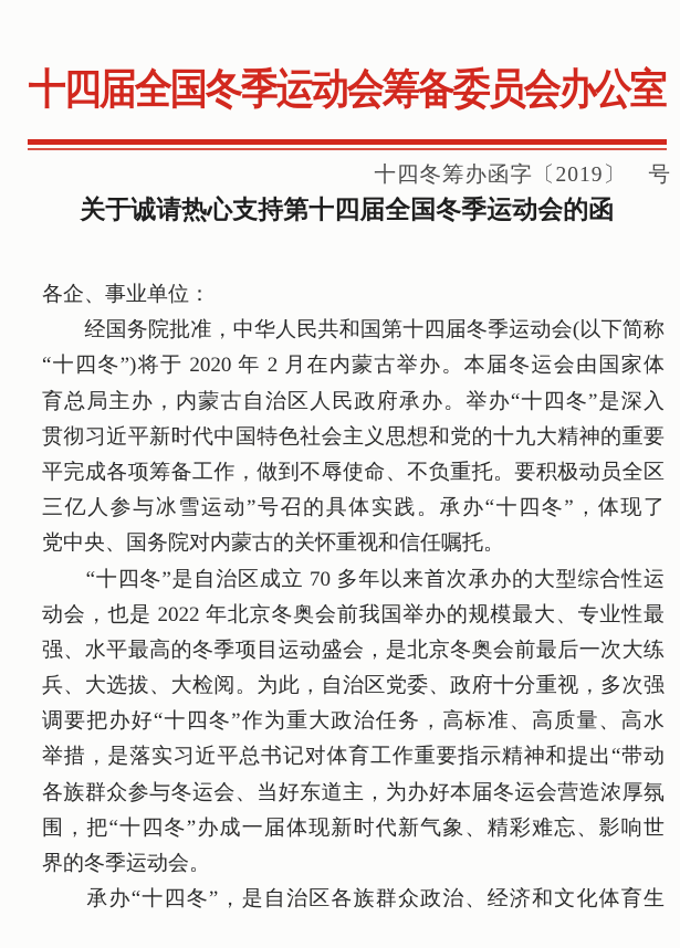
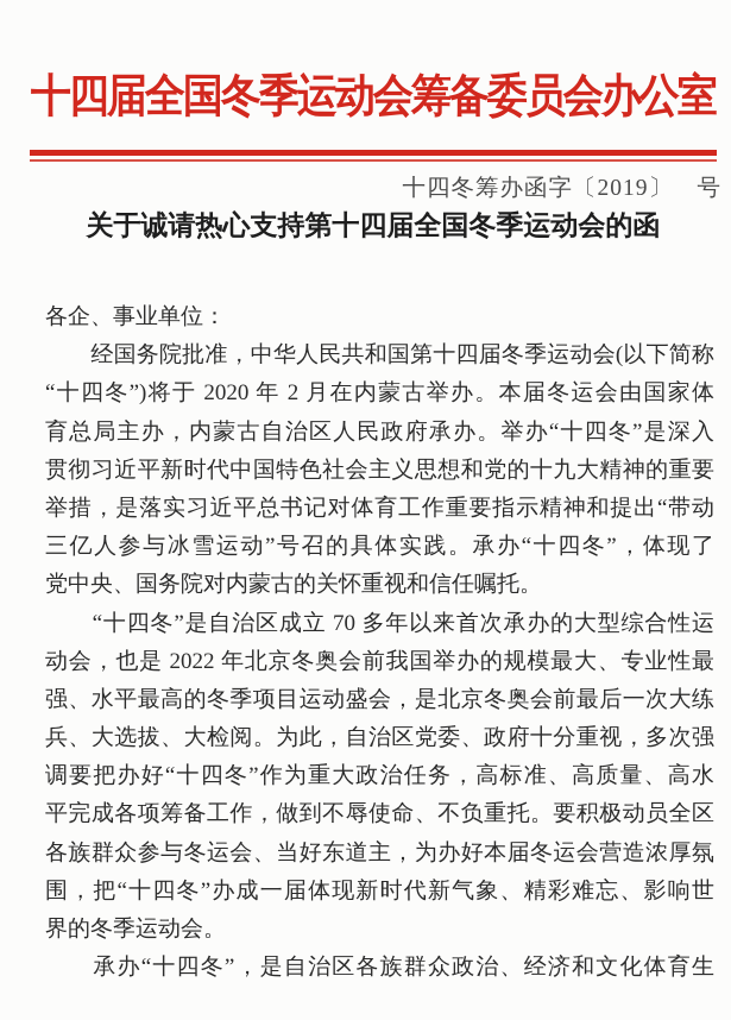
  十四届全国冬季运动会筹备委员会办公室
  十四冬筹办函字〔2019〕 号
  关于诚请热心支持第十四届全国冬季运动会的函
  各企、事业单位：
  经国务院批准，中华人民共和国第十四届冬季运动会(以下简称
  “十四冬”)将于 2020 年 2 月在内蒙古举办。本届冬运会由国家体
  育总局主办，内蒙古自治区人民政府承办。举办“十四冬”是深入
  贯彻习近平新时代中国特色社会主义思想和党的十九大精神的重要
- 平完成各项筹备工作，做到不辱使命、不负重托。要积极动员全区
+ 举措，是落实习近平总书记对体育工作重要指示精神和提出“带动
  三亿人参与冰雪运动”号召的具体实践。承办“十四冬”，体现了
  党中央、国务院对内蒙古的关怀重视和信任嘱托。
  “十四冬”是自治区成立 70 多年以来首次承办的大型综合性运
  动会，也是 2022 年北京冬奥会前我国举办的规模最大、专业性最
  强、水平最高的冬季项目运动盛会，是北京冬奥会前最后一次大练
  兵、大选拔、大检阅。为此，自治区党委、政府十分重视，多次强
  调要把办好“十四冬”作为重大政治任务，高标准、高质量、高水
- 举措，是落实习近平总书记对体育工作重要指示精神和提出“带动
+ 平完成各项筹备工作，做到不辱使命、不负重托。要积极动员全区
  各族群众参与冬运会、当好东道主，为办好本届冬运会营造浓厚氛
  围，把“十四冬”办成一届体现新时代新气象、精彩难忘、影响世
  界的冬季运动会。
  承办“十四冬”，是自治区各族群众政治、经济和文化体育生
